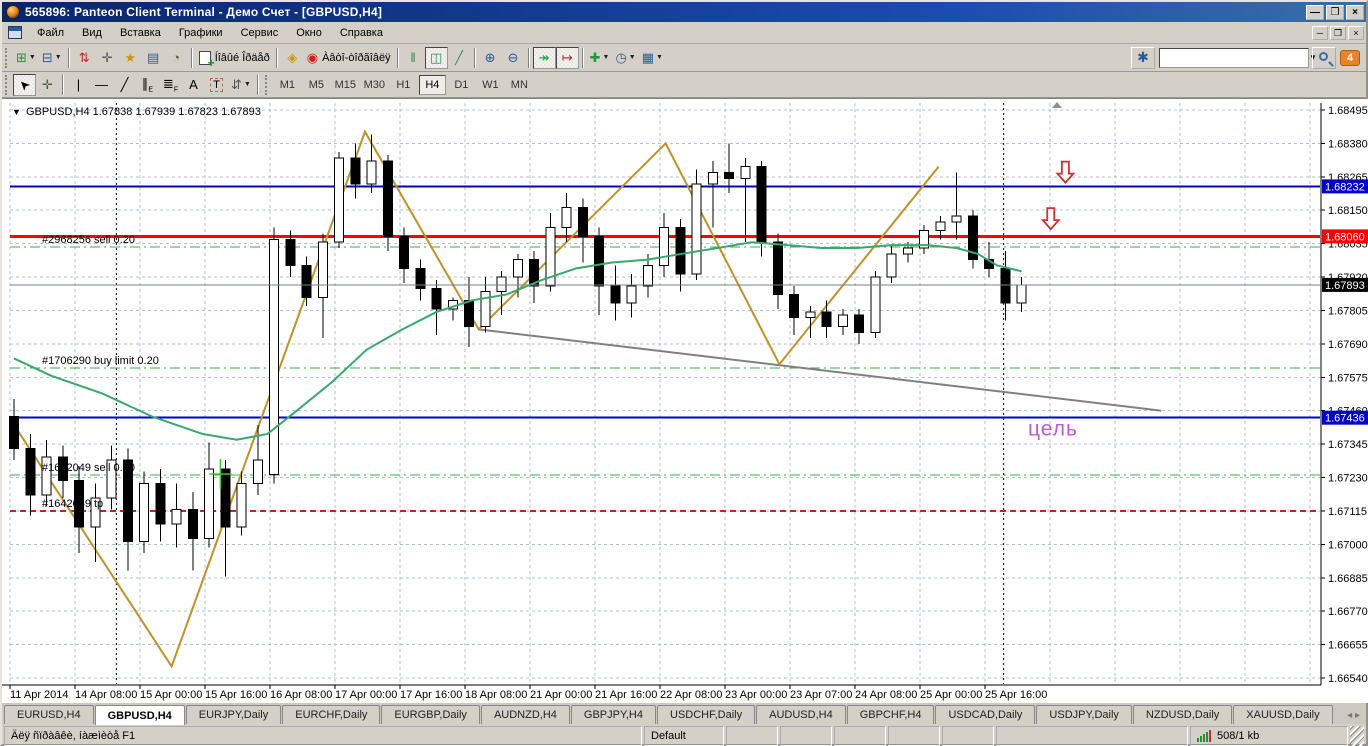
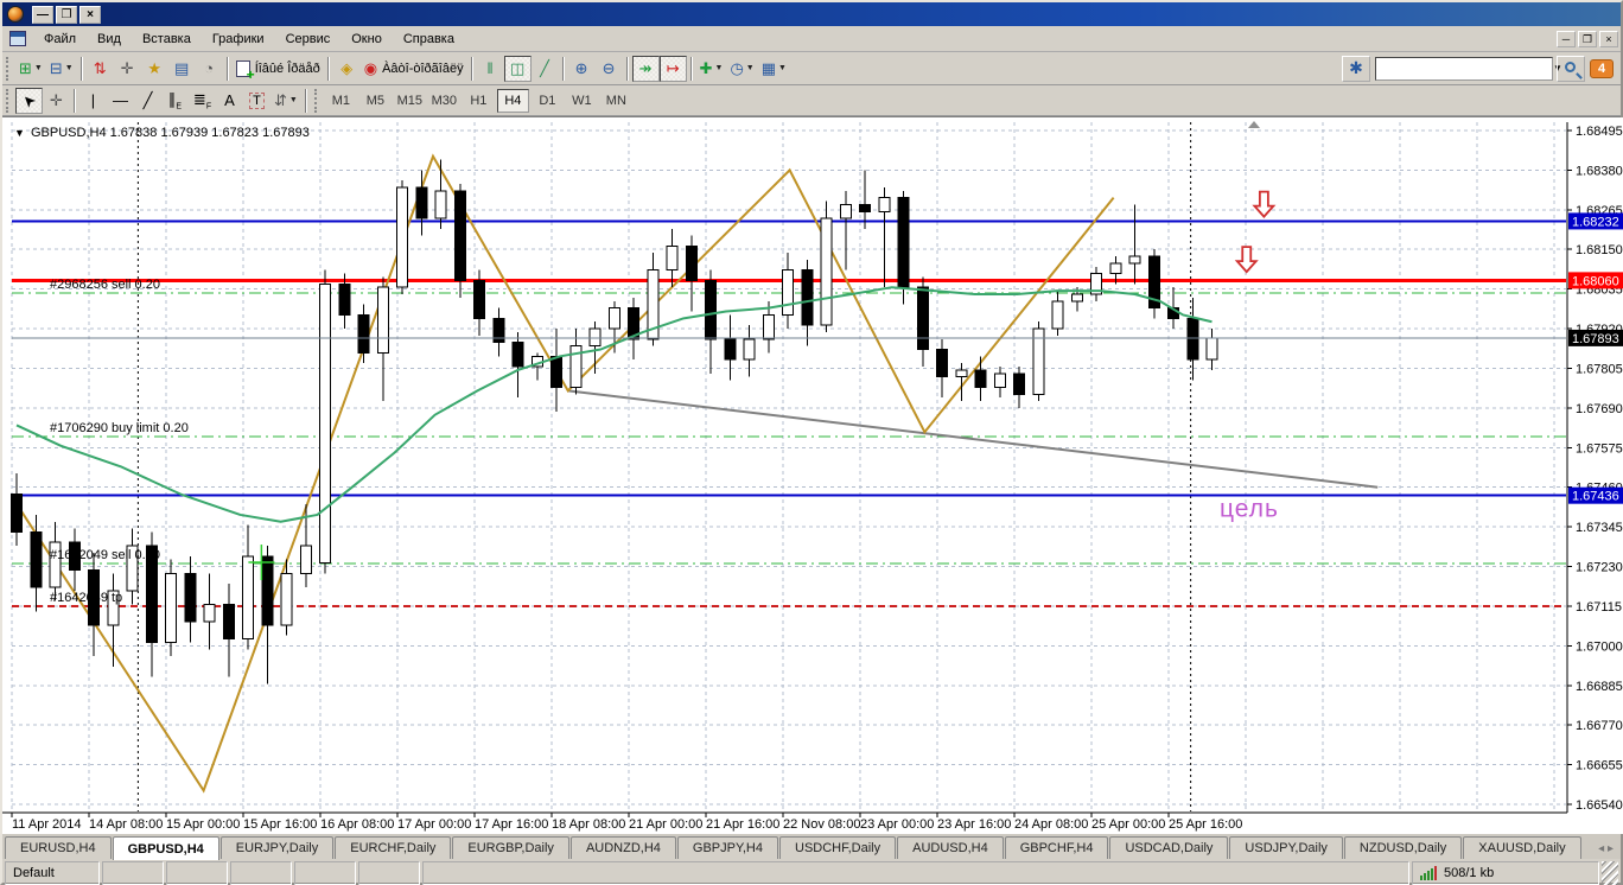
- 565896: Panteon Client Terminal - Демо Счет - [GBPUSD,H4]
  —
  ❐
  ×
  Файл
  Вид
  Вставка
  Графики
  Сервис
  Окно
  Справка
  ─
  ❐
  ×
  ⊞
  ⊟
  ⇅
  ✛
  ★
  ▤
  ◔
  Íîâûé Îðäåð
  ◈
  ◉
  Àâòî-òîðãîâëÿ
  ‖
  ◫
  ╱
  ⊕
  ⊖
  ↠
  ↦
  ✚
  ◷
  ▦
  ✱
  ▼
  4
  ✛
  |
  —
  ╱
  A
  T
  ⇵
  M1
  M5
  M15
  M30
  H1
  H4
  D1
  W1
  MN
  #2968256 sell 0.20
  #1706290 buy limit 0.20
  #1642049 sell 0.20
  #1642049 tp
  цель
  1.68495
  1.68380
  1.68265
  1.68150
  1.68035
  1.67805
  1.67690
  1.67575
  1.67345
  1.67230
  1.67115
  1.67000
  1.66885
  1.66770
  1.66655
  1.66540
  11 Apr 2014
  14 Apr 08:00
  15 Apr 00:00
  15 Apr 16:00
  16 Apr 08:00
  17 Apr 00:00
  17 Apr 16:00
  18 Apr 08:00
  21 Apr 00:00
  21 Apr 16:00
- 22 Apr 08:00
+ 22 Nov 08:00
  23 Apr 00:00
- 23 Apr 07:00
+ 23 Apr 16:00
  24 Apr 08:00
  25 Apr 00:00
  25 Apr 16:00
  1.68232
  1.68060
  1.67436
  1.67893
  ▼
  GBPUSD,H4 1.67838 1.67939 1.67823 1.67893
  EURUSD,H4
  GBPUSD,H4
  EURJPY,Daily
  EURCHF,Daily
  EURGBP,Daily
  AUDNZD,H4
  GBPJPY,H4
  USDCHF,Daily
  AUDUSD,H4
  GBPCHF,H4
  USDCAD,Daily
  USDJPY,Daily
  NZDUSD,Daily
  XAUUSD,Daily
  ◂ ▸
- Äëÿ ñïðàâêè, íàæìèòå F1
  Default
  508/1 kb
